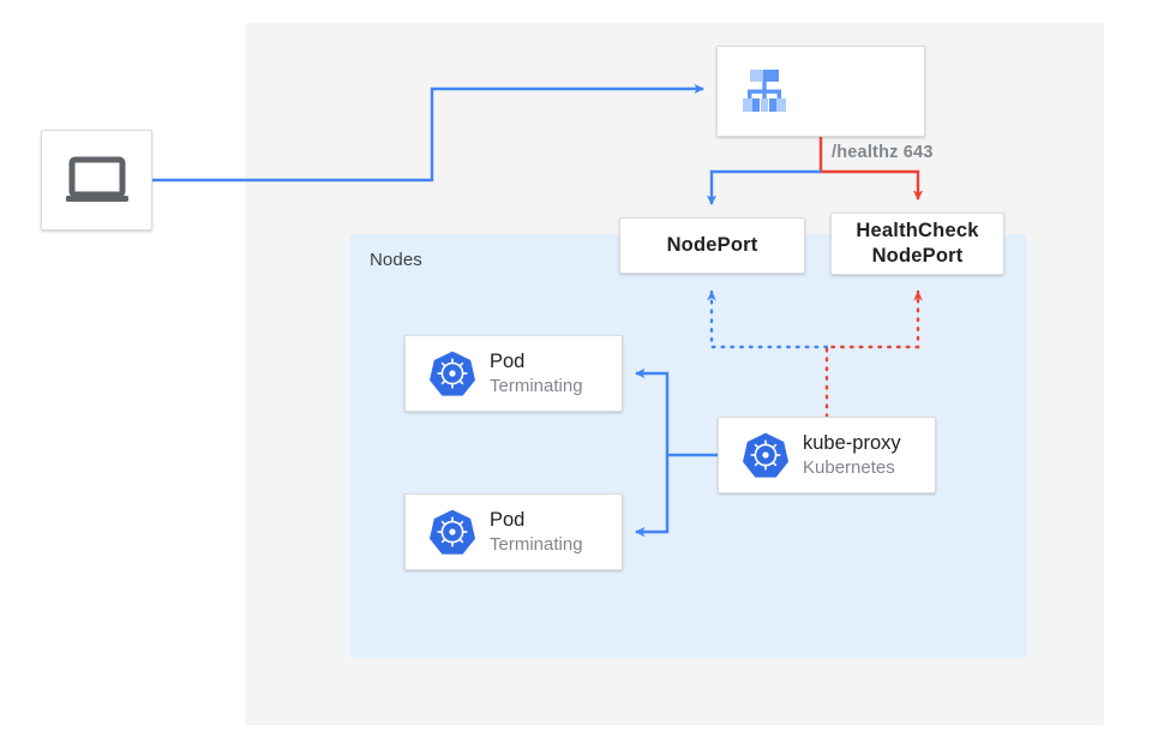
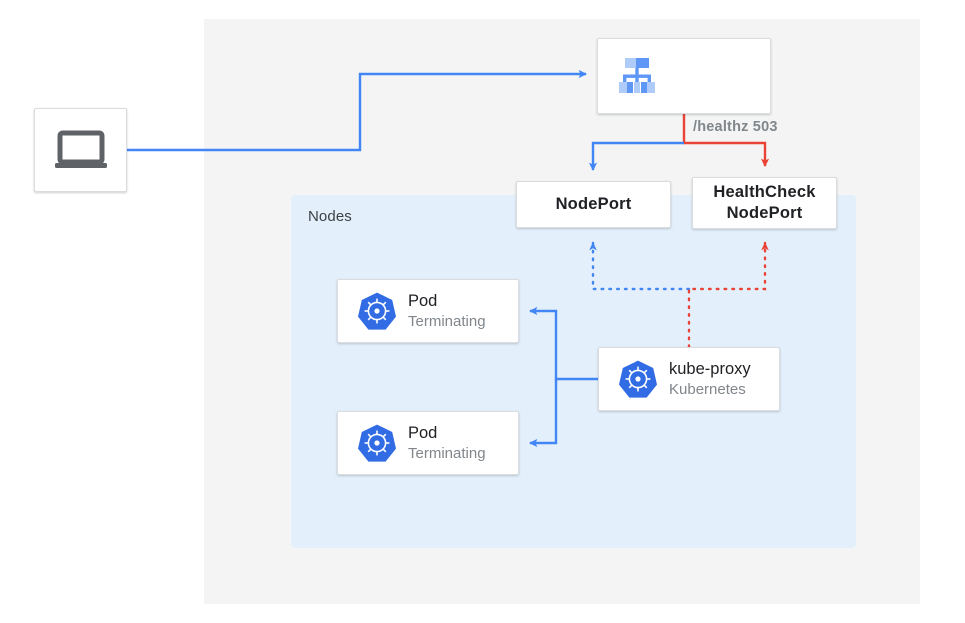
  Nodes
- /healthz 643
+ /healthz 503
  NodePort
  HealthCheck
  NodePort
  Pod
  Terminating
  Pod
  Terminating
  kube-proxy
  Kubernetes
